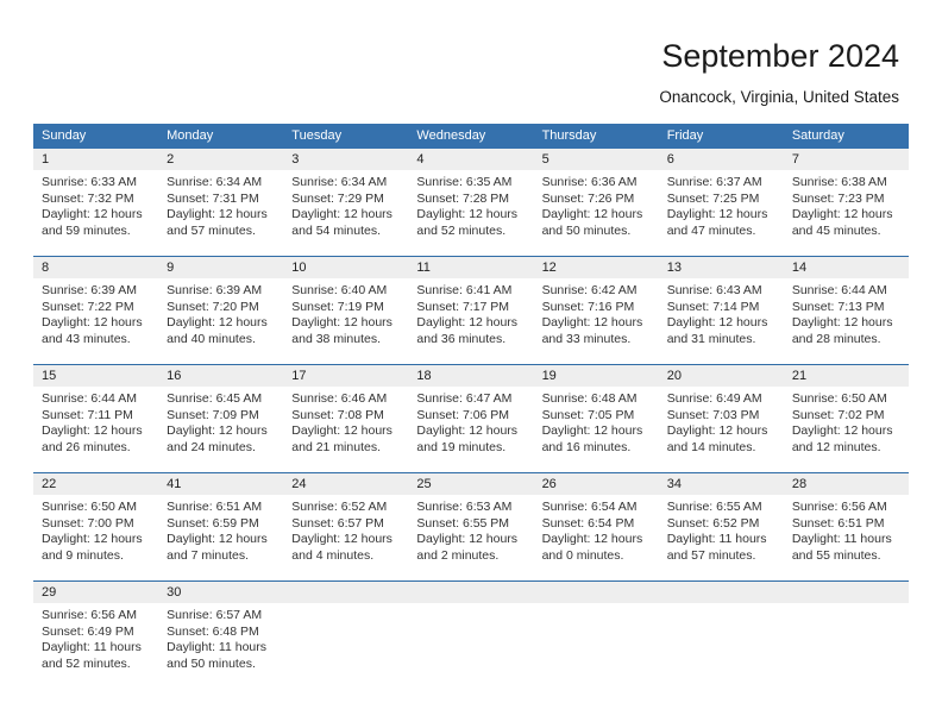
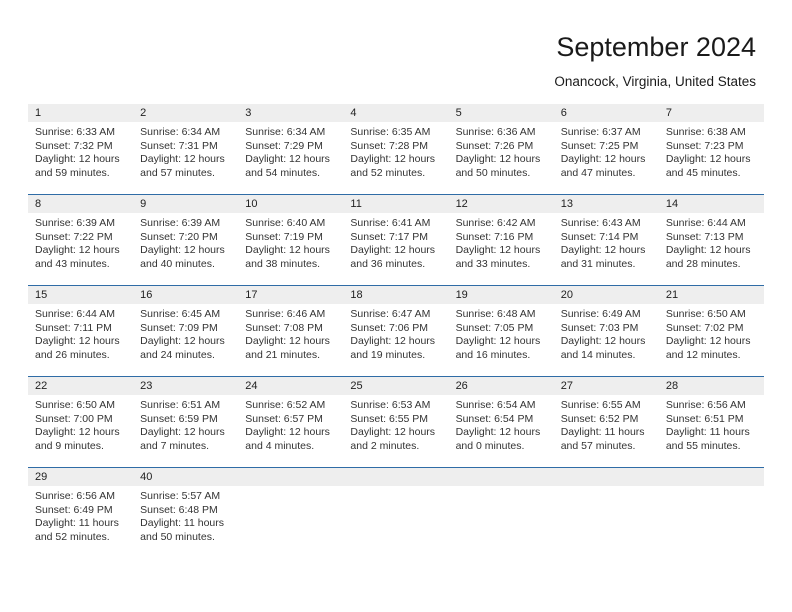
  September 2024
  Onancock, Virginia, United States
- Sunday
- Monday
- Tuesday
- Wednesday
- Thursday
- Friday
- Saturday
  1
  2
  3
  4
  5
  6
  7
  Sunrise: 6:33 AM
  Sunset: 7:32 PM
  Daylight: 12 hours
  and 59 minutes.
  Sunrise: 6:34 AM
  Sunset: 7:31 PM
  Daylight: 12 hours
  and 57 minutes.
  Sunrise: 6:34 AM
  Sunset: 7:29 PM
  Daylight: 12 hours
  and 54 minutes.
  Sunrise: 6:35 AM
  Sunset: 7:28 PM
  Daylight: 12 hours
  and 52 minutes.
  Sunrise: 6:36 AM
  Sunset: 7:26 PM
  Daylight: 12 hours
  and 50 minutes.
  Sunrise: 6:37 AM
  Sunset: 7:25 PM
  Daylight: 12 hours
  and 47 minutes.
  Sunrise: 6:38 AM
  Sunset: 7:23 PM
  Daylight: 12 hours
  and 45 minutes.
  8
  9
  10
  11
  12
  13
  14
  Sunrise: 6:39 AM
  Sunset: 7:22 PM
  Daylight: 12 hours
  and 43 minutes.
  Sunrise: 6:39 AM
  Sunset: 7:20 PM
  Daylight: 12 hours
  and 40 minutes.
  Sunrise: 6:40 AM
  Sunset: 7:19 PM
  Daylight: 12 hours
  and 38 minutes.
  Sunrise: 6:41 AM
  Sunset: 7:17 PM
  Daylight: 12 hours
  and 36 minutes.
  Sunrise: 6:42 AM
  Sunset: 7:16 PM
  Daylight: 12 hours
  and 33 minutes.
  Sunrise: 6:43 AM
  Sunset: 7:14 PM
  Daylight: 12 hours
  and 31 minutes.
  Sunrise: 6:44 AM
  Sunset: 7:13 PM
  Daylight: 12 hours
  and 28 minutes.
  15
  16
  17
  18
  19
  20
  21
  Sunrise: 6:44 AM
  Sunset: 7:11 PM
  Daylight: 12 hours
  and 26 minutes.
  Sunrise: 6:45 AM
  Sunset: 7:09 PM
  Daylight: 12 hours
  and 24 minutes.
  Sunrise: 6:46 AM
  Sunset: 7:08 PM
  Daylight: 12 hours
  and 21 minutes.
  Sunrise: 6:47 AM
  Sunset: 7:06 PM
  Daylight: 12 hours
  and 19 minutes.
  Sunrise: 6:48 AM
  Sunset: 7:05 PM
  Daylight: 12 hours
  and 16 minutes.
  Sunrise: 6:49 AM
  Sunset: 7:03 PM
  Daylight: 12 hours
  and 14 minutes.
  Sunrise: 6:50 AM
  Sunset: 7:02 PM
  Daylight: 12 hours
  and 12 minutes.
  22
- 41
+ 23
  24
  25
  26
- 34
+ 27
  28
  Sunrise: 6:50 AM
  Sunset: 7:00 PM
  Daylight: 12 hours
  and 9 minutes.
  Sunrise: 6:51 AM
  Sunset: 6:59 PM
  Daylight: 12 hours
  and 7 minutes.
  Sunrise: 6:52 AM
  Sunset: 6:57 PM
  Daylight: 12 hours
  and 4 minutes.
  Sunrise: 6:53 AM
  Sunset: 6:55 PM
  Daylight: 12 hours
  and 2 minutes.
  Sunrise: 6:54 AM
  Sunset: 6:54 PM
  Daylight: 12 hours
  and 0 minutes.
  Sunrise: 6:55 AM
  Sunset: 6:52 PM
  Daylight: 11 hours
  and 57 minutes.
  Sunrise: 6:56 AM
  Sunset: 6:51 PM
  Daylight: 11 hours
  and 55 minutes.
  29
- 30
+ 40
  Sunrise: 6:56 AM
  Sunset: 6:49 PM
  Daylight: 11 hours
  and 52 minutes.
- Sunrise: 6:57 AM
+ Sunrise: 5:57 AM
  Sunset: 6:48 PM
  Daylight: 11 hours
  and 50 minutes.
